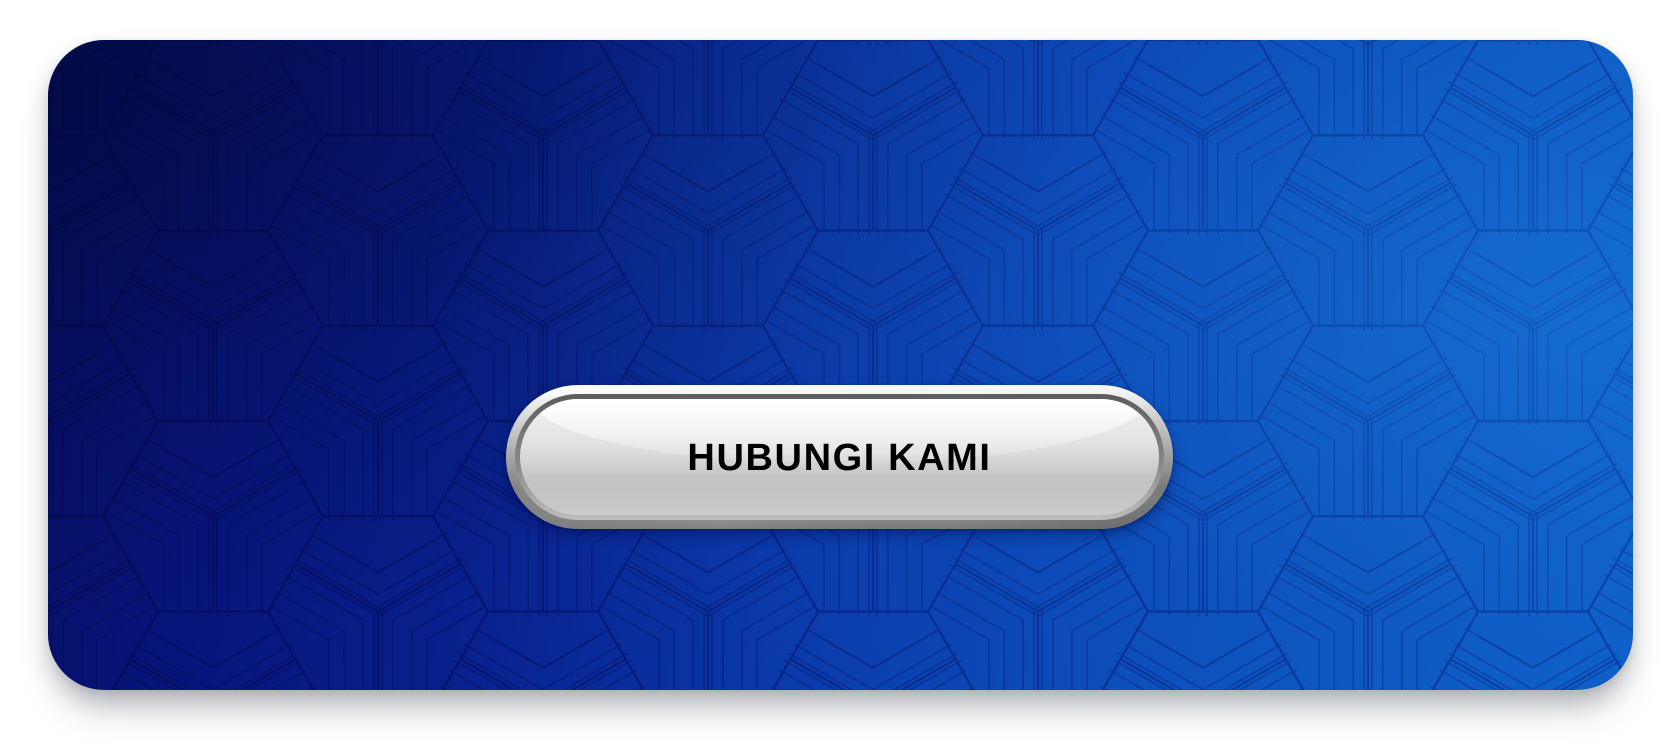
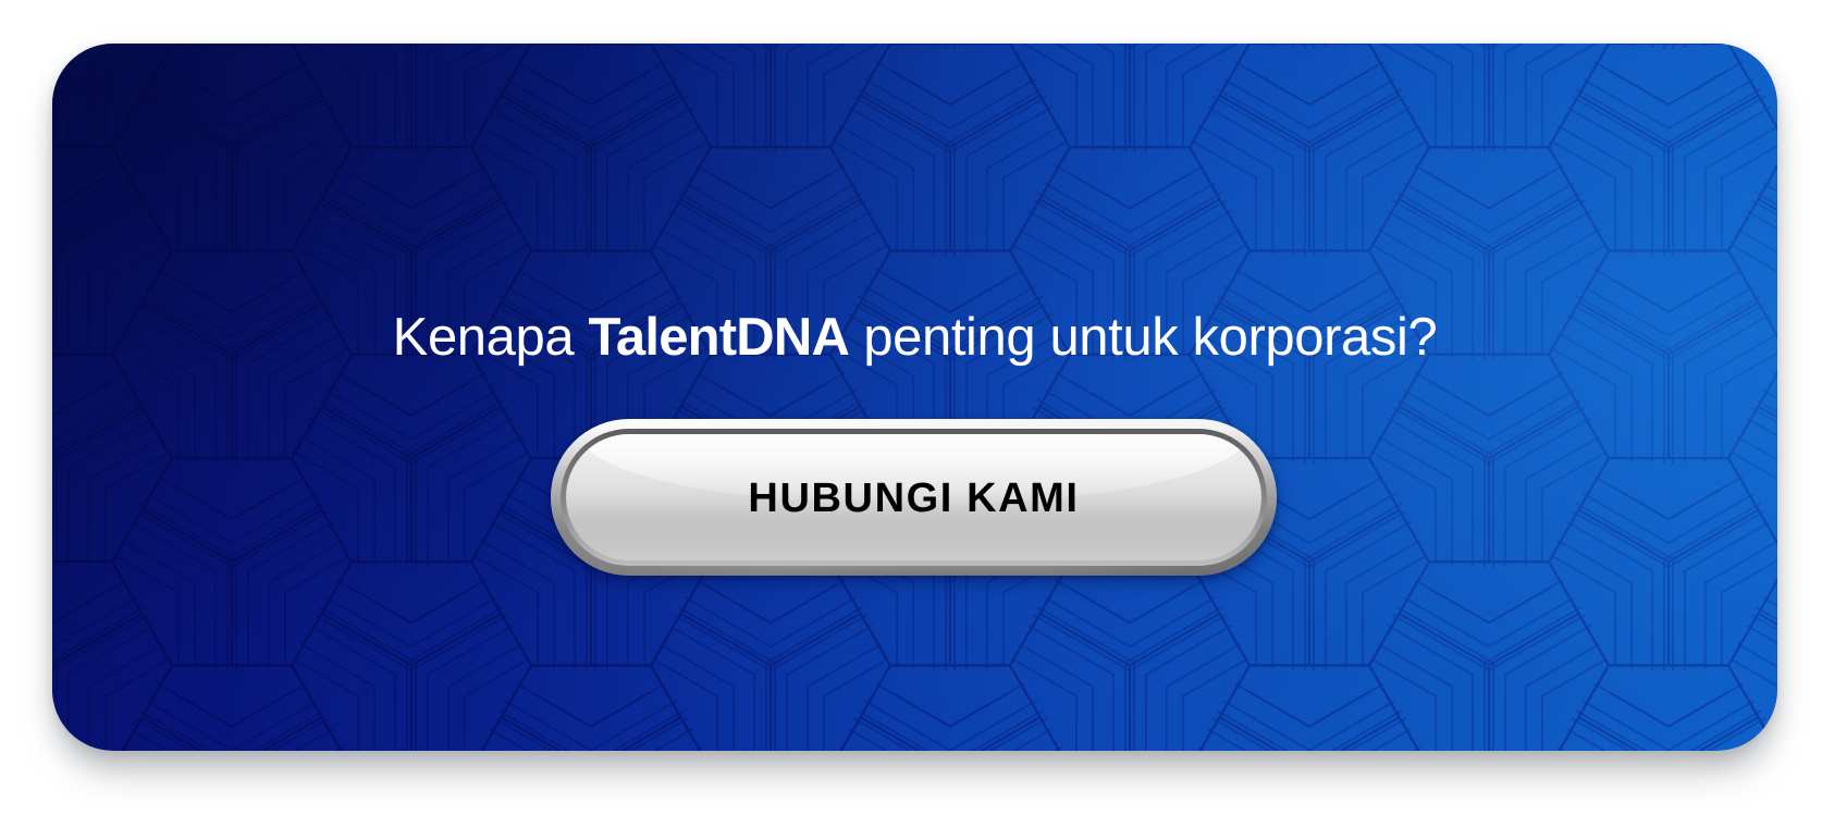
+ Kenapa TalentDNA penting untuk korporasi?
  HUBUNGI KAMI
